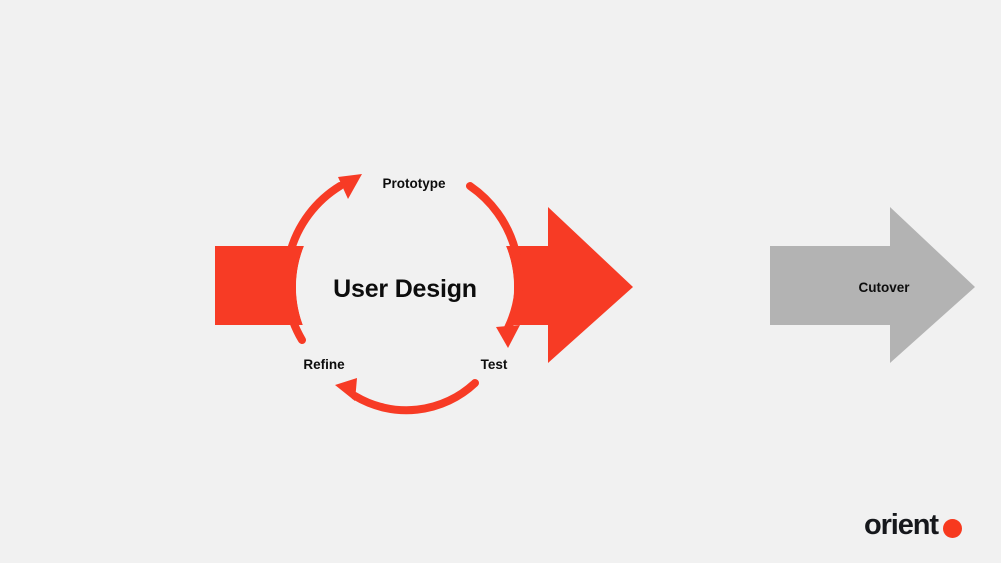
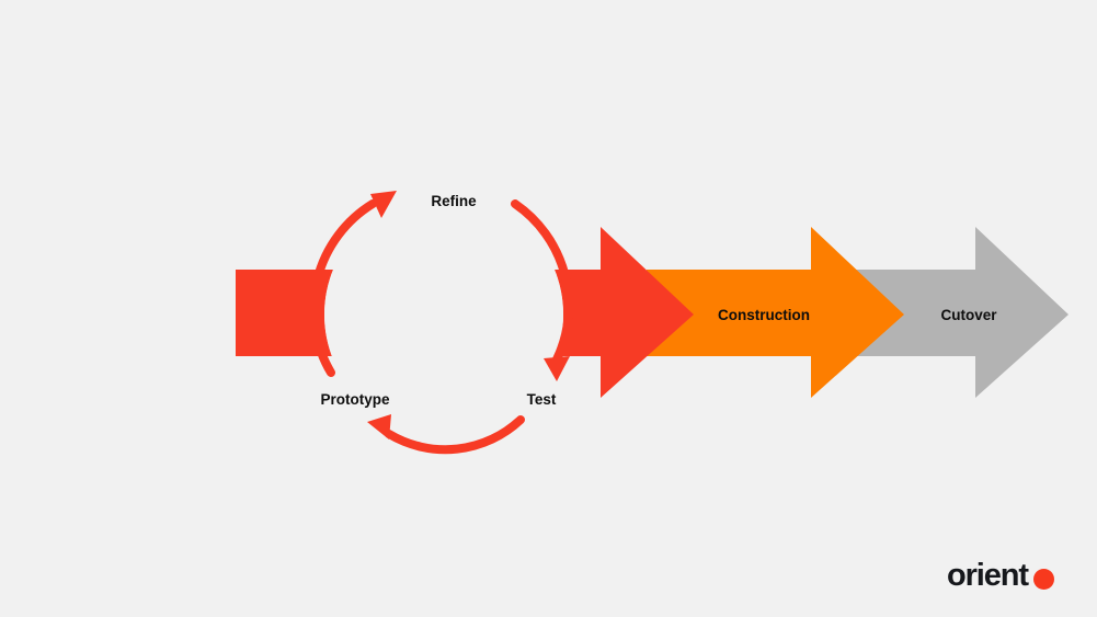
  Cutover
+ Construction
- Prototype
+ Refine
  Test
- Refine
+ Prototype
- User Design
  orient
